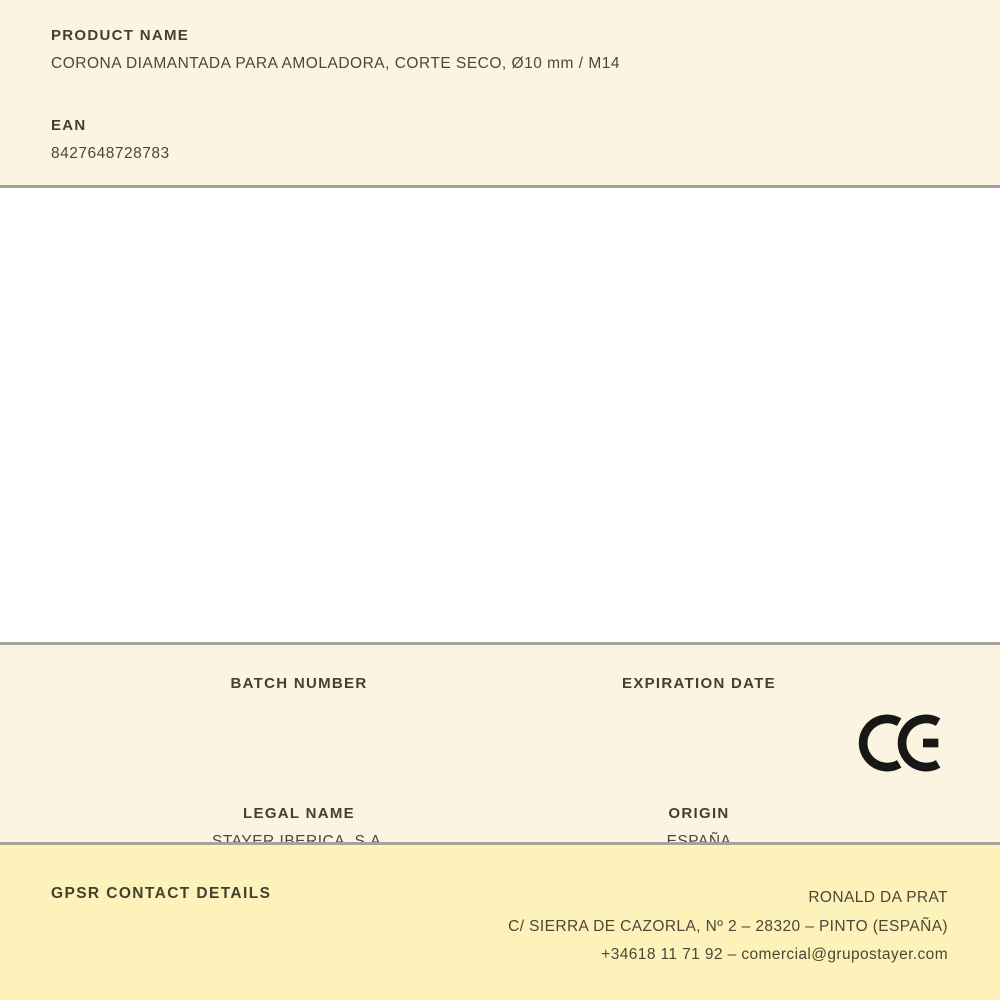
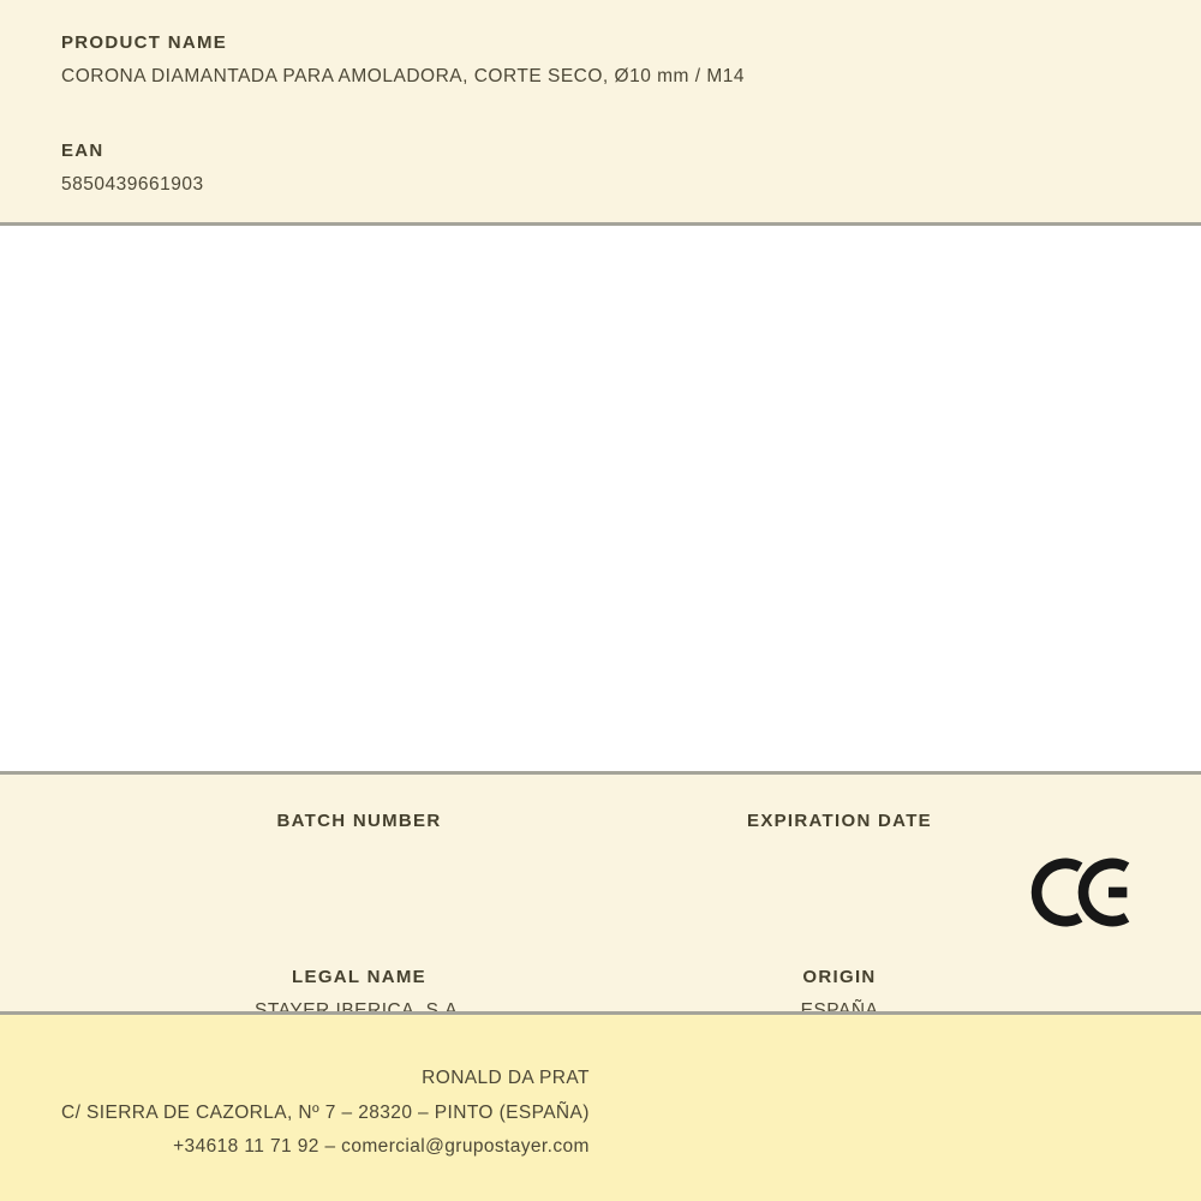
  PRODUCT NAME
  CORONA DIAMANTADA PARA AMOLADORA, CORTE SECO, Ø10 mm / M14
  EAN
- 8427648728783
+ 5850439661903
  BATCH NUMBER
  EXPIRATION DATE
  LEGAL NAME
  ORIGIN
- GPSR CONTACT DETAILS
  RONALD DA PRAT
- C/ SIERRA DE CAZORLA, Nº 2 – 28320 – PINTO (ESPAÑA)
+ C/ SIERRA DE CAZORLA, Nº 7 – 28320 – PINTO (ESPAÑA)
  +34618 11 71 92 – comercial@grupostayer.com
